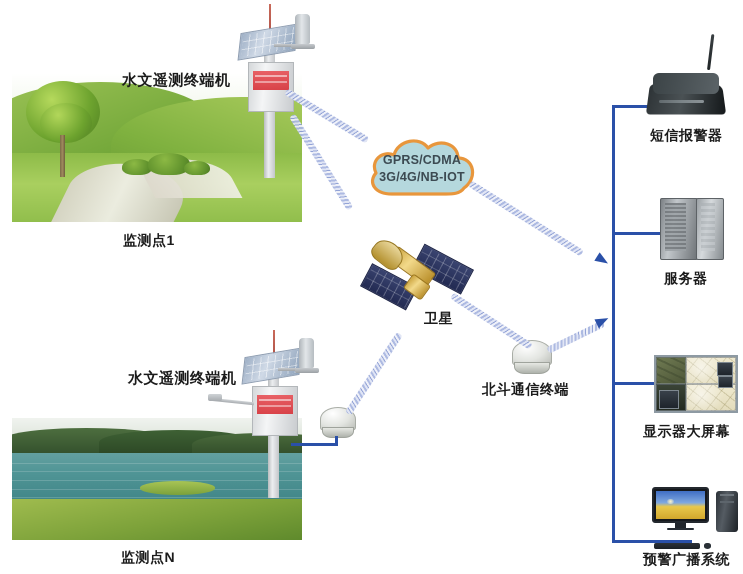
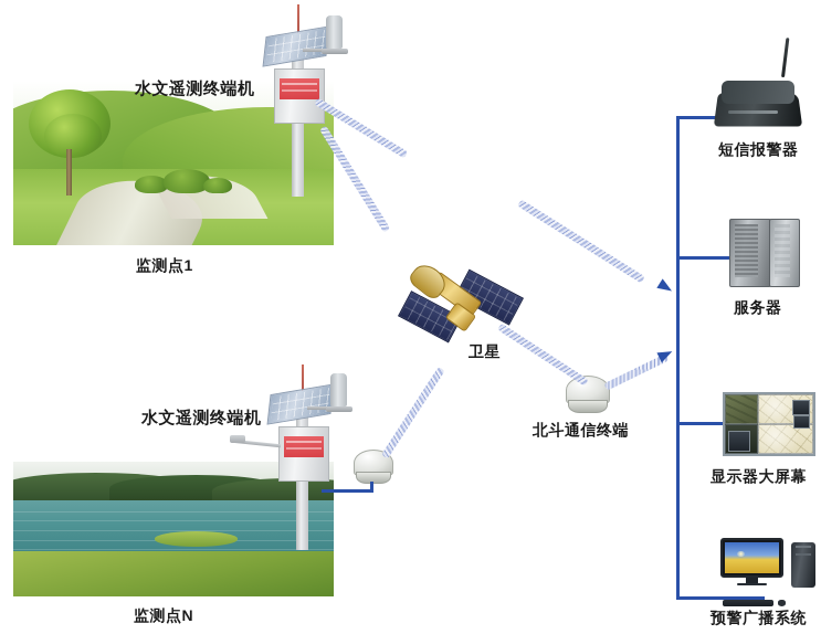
  水文遥测终端机
  监测点1
  水文遥测终端机
  监测点N
- GPRS/CDMA
- 3G/4G/NB-IOT
  卫星
  北斗通信终端
  短信报警器
  服务器
  显示器大屏幕
  预警广播系统
